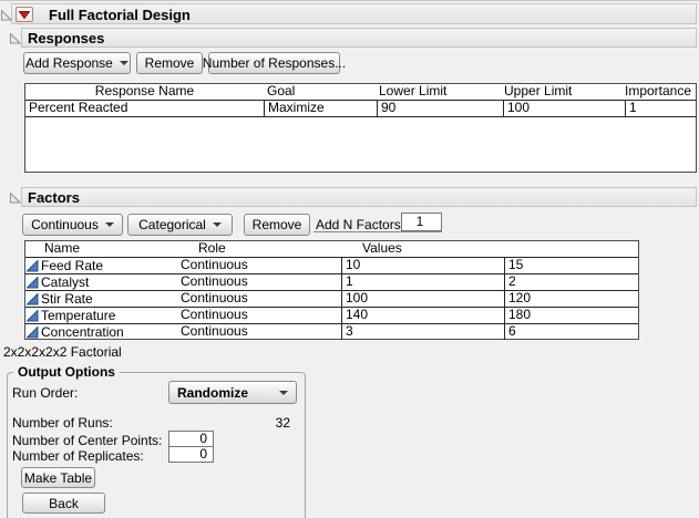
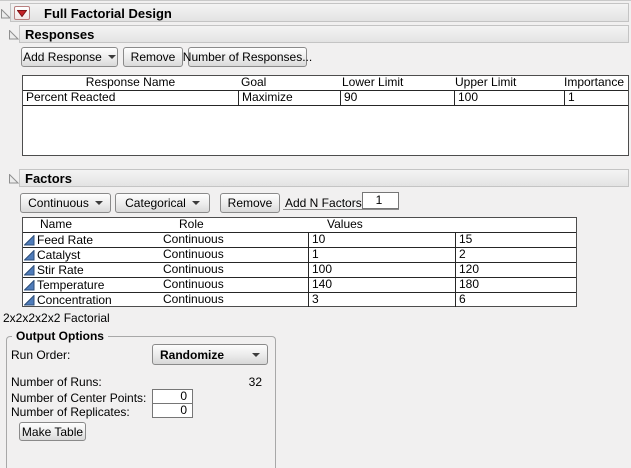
  Full Factorial Design
  Responses
  Add Response
  Remove
  Number of Responses...
  Response Name
  Goal
  Lower Limit
  Upper Limit
  Importance
  Percent Reacted
  Maximize
  90
  100
  1
  Factors
  Continuous
  Categorical
  Remove
  Add N Factors
  1
  Name
  Role
  Values
  Feed Rate
  Continuous
  10
  15
  Catalyst
  Continuous
  1
  2
  Stir Rate
  Continuous
  100
  120
  Temperature
  Continuous
  140
  180
  Concentration
  Continuous
  3
  6
  2x2x2x2x2 Factorial
  Output Options
  Run Order:
  Randomize
  Number of Runs:
  32
  Number of Center Points:
  0
  Number of Replicates:
  0
  Make Table
- Back
